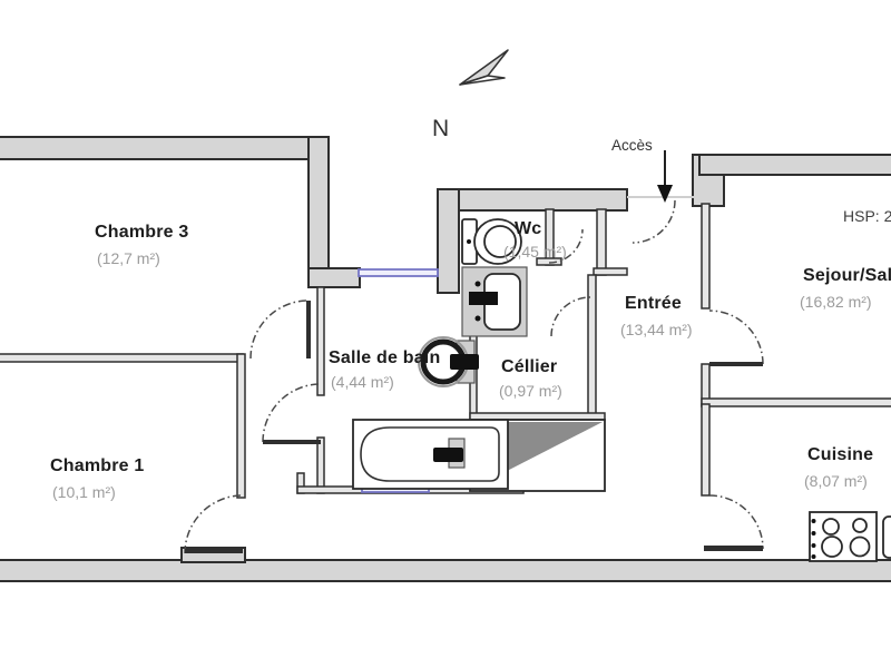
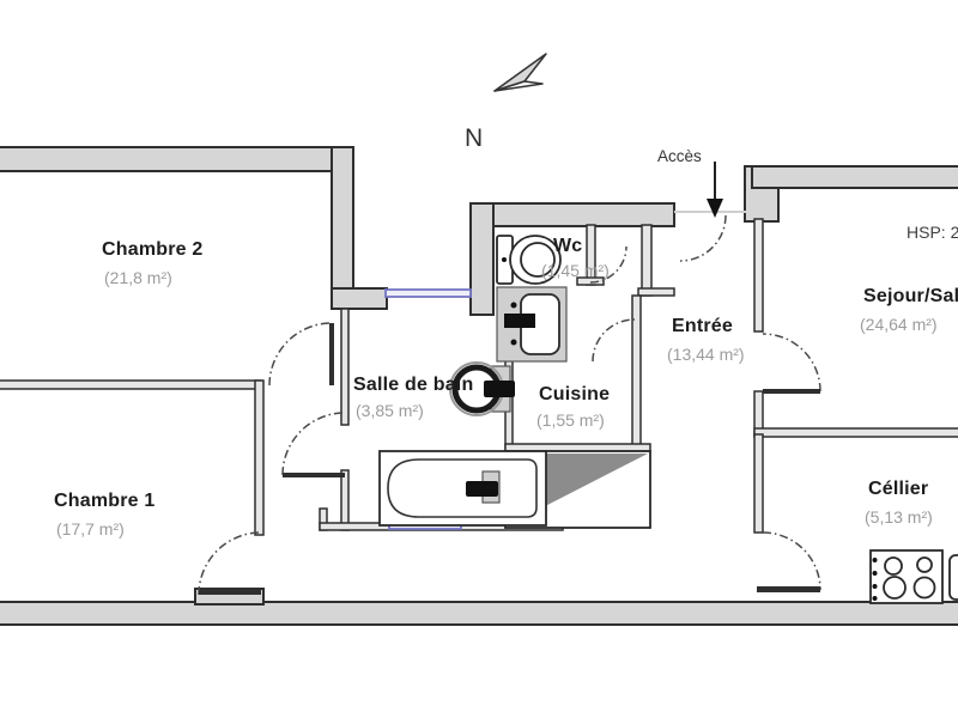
  N
  Accès
  HSP: 2
- Chambre 3
+ Chambre 2
- (12,7 m²)
+ (21,8 m²)
  Wc
  (1,45 m²)
  Entrée
  (13,44 m²)
  Sejour/Sal
- (16,82 m²)
+ (24,64 m²)
  Salle de bain
- (4,44 m²)
+ (3,85 m²)
- Céllier
+ Cuisine
- (0,97 m²)
+ (1,55 m²)
  Chambre 1
- (10,1 m²)
+ (17,7 m²)
- Cuisine
+ Céllier
- (8,07 m²)
+ (5,13 m²)
